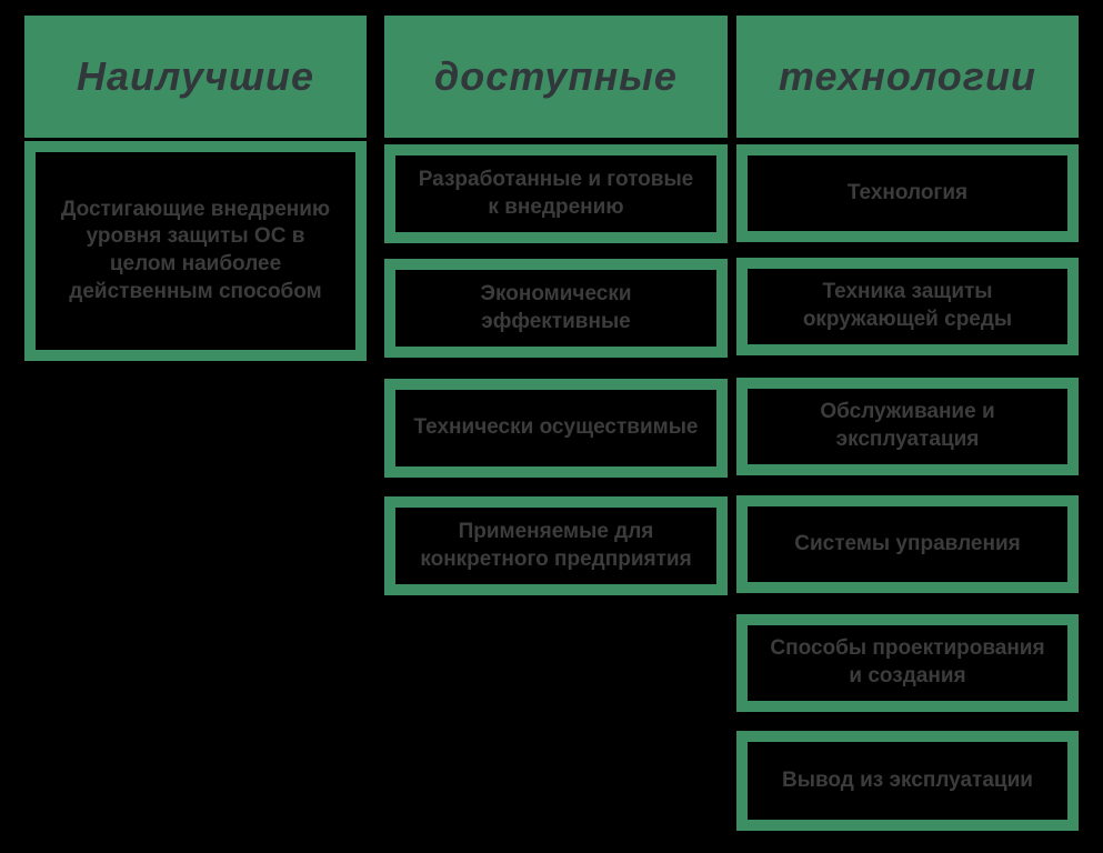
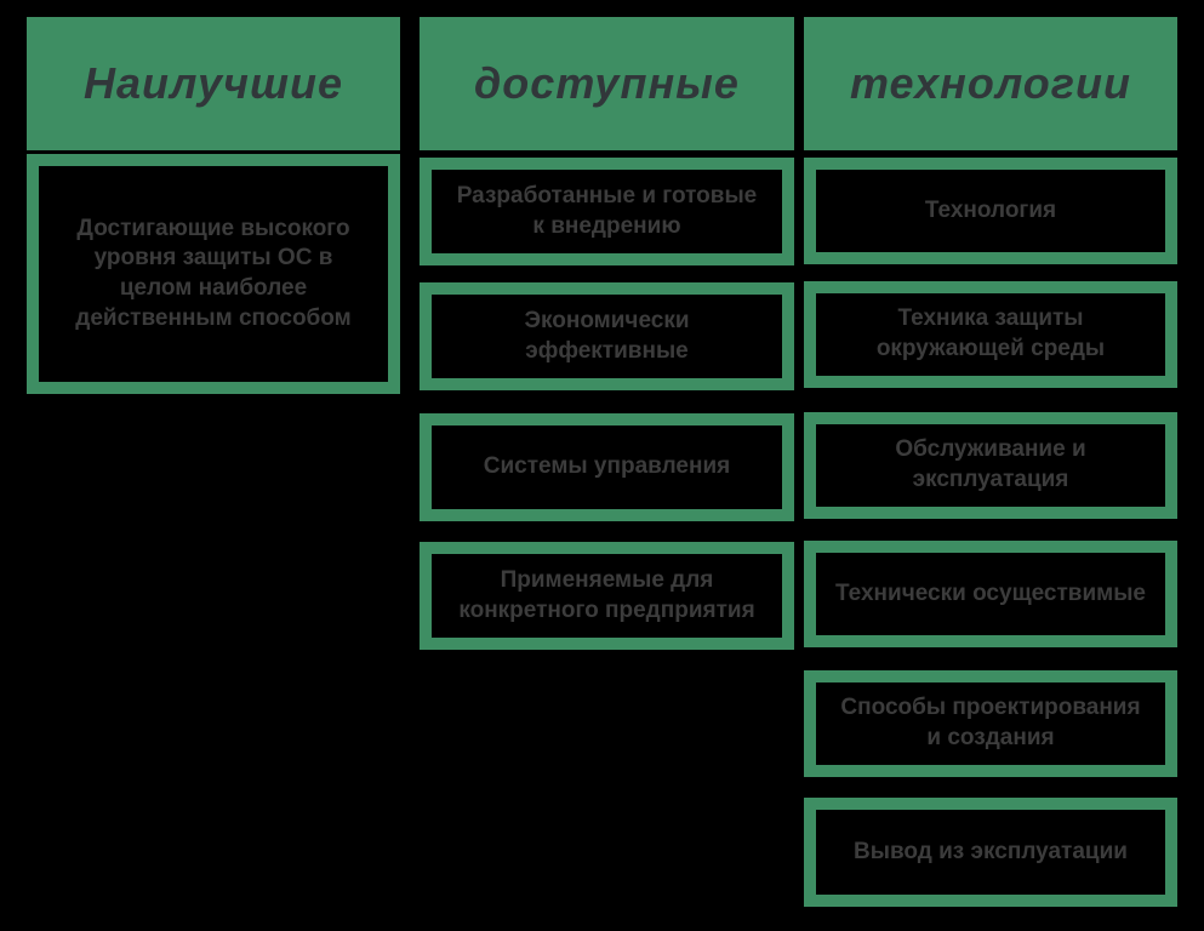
  Наилучшие
- Достигающие внедрению уровня защиты ОС в целом наиболее действенным способом
+ Достигающие высокого уровня защиты ОС в целом наиболее действенным способом
  доступные
  Разработанные и готовые к внедрению
  Экономически эффективные
- Технически осуществимые
+ Системы управления
  Применяемые для конкретного предприятия
  технологии
  Технология
  Техника защиты окружающей среды
  Обслуживание и эксплуатация
- Системы управления
+ Технически осуществимые
  Способы проектирования и создания
  Вывод из эксплуатации
